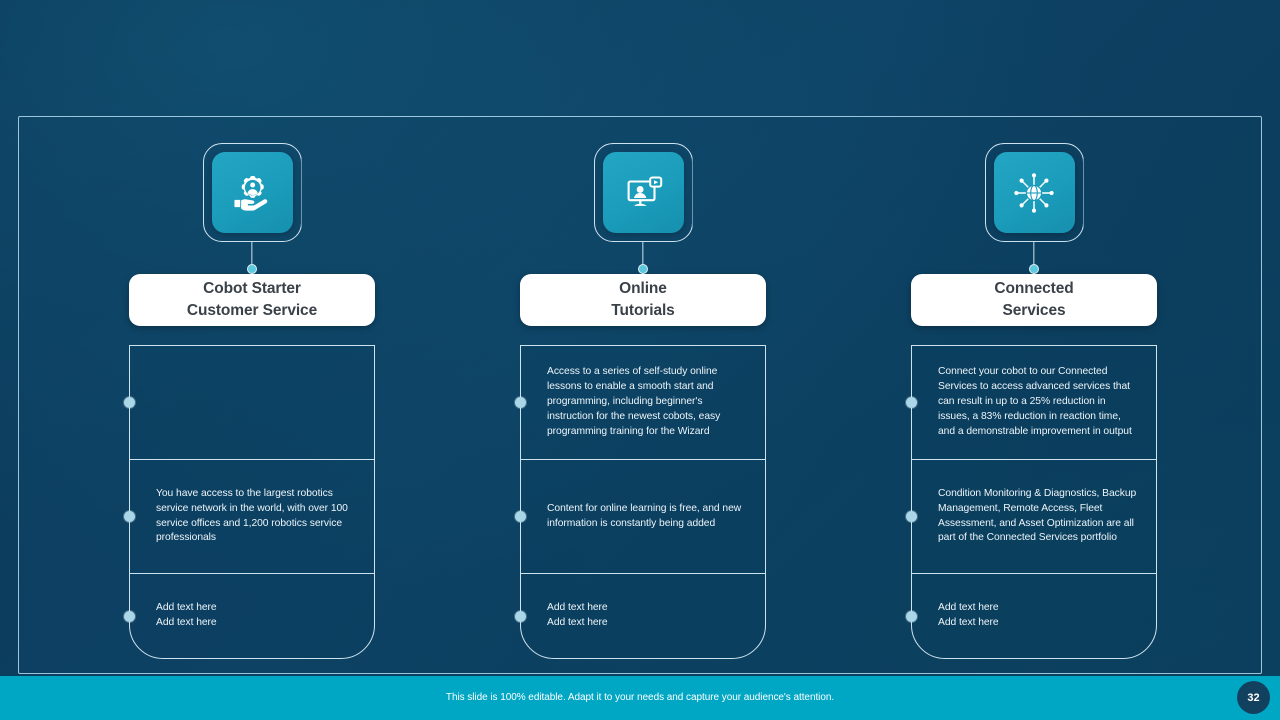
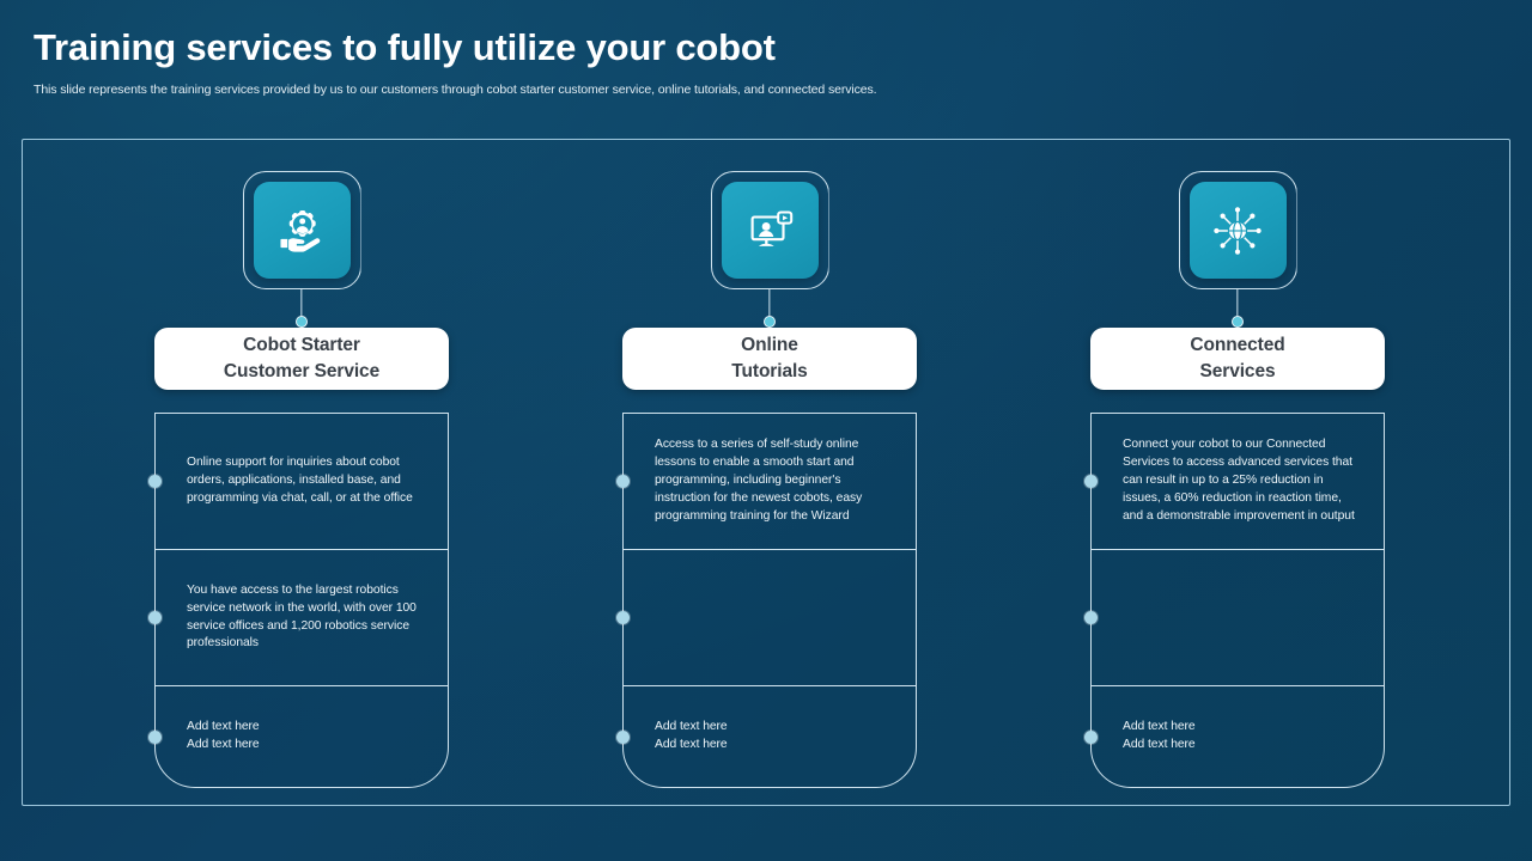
+ Training services to fully utilize your cobot
+ This slide represents the training services provided by us to our customers through cobot starter customer service, online tutorials, and connected services.
  Cobot Starter
  Customer Service
+ Online support for inquiries about cobot orders, applications, installed base, and programming via chat, call, or at the office
  You have access to the largest robotics service network in the world, with over 100 service offices and 1,200 robotics service professionals
  Add text here
  Add text here
  Online
  Tutorials
  Access to a series of self-study online lessons to enable a smooth start and programming, including beginner's instruction for the newest cobots, easy programming training for the Wizard
- Content for online learning is free, and new information is constantly being added
  Add text here
  Add text here
  Connected
  Services
- Connect your cobot to our Connected Services to access advanced services that can result in up to a 25% reduction in issues, a 83% reduction in reaction time, and a demonstrable improvement in output
+ Connect your cobot to our Connected Services to access advanced services that can result in up to a 25% reduction in issues, a 60% reduction in reaction time, and a demonstrable improvement in output
- Condition Monitoring & Diagnostics, Backup Management, Remote Access, Fleet Assessment, and Asset Optimization are all part of the Connected Services portfolio
  Add text here
  Add text here
- This slide is 100% editable. Adapt it to your needs and capture your audience's attention.
- 32
